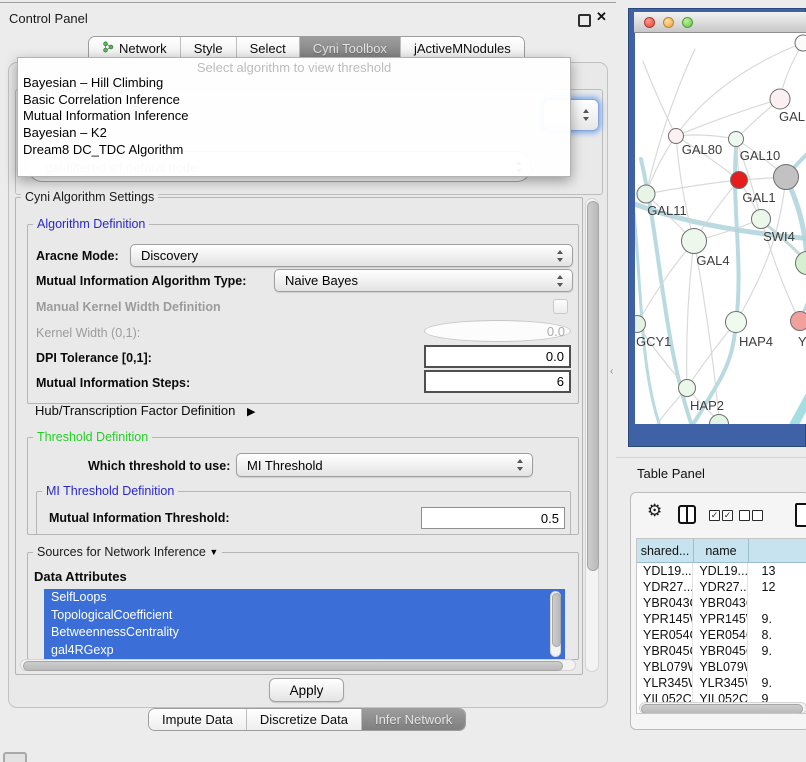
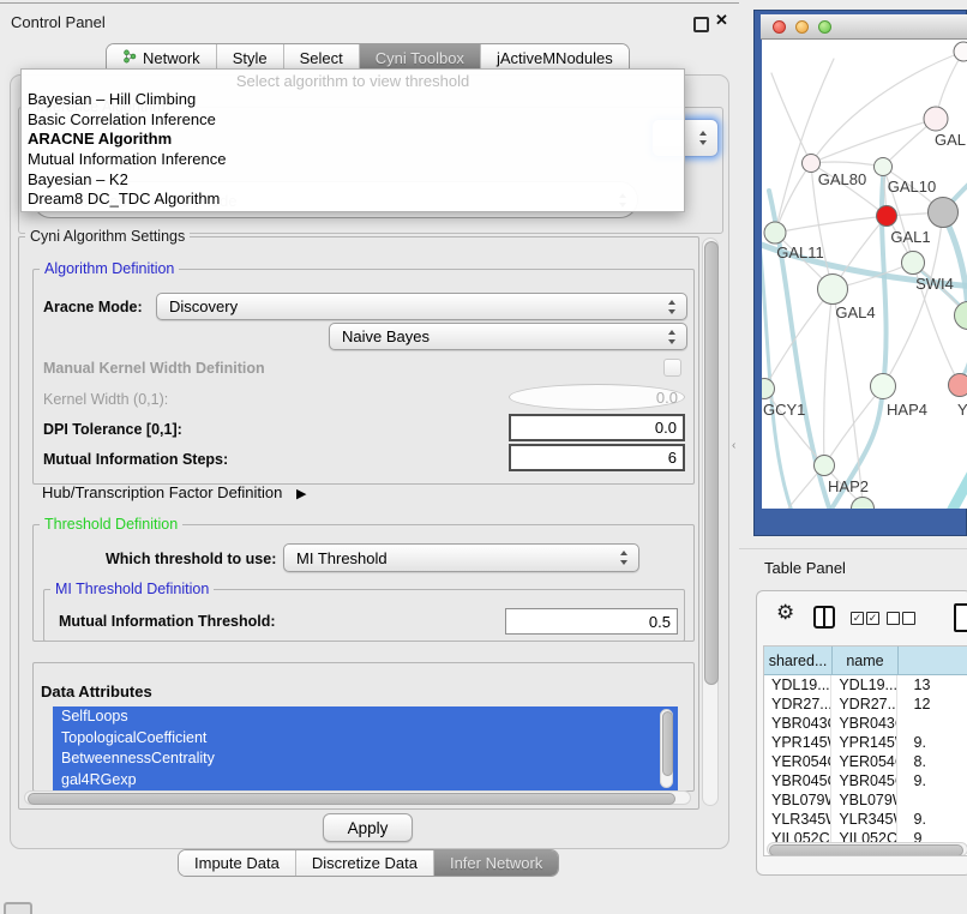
  Control Panel
  ✕
  Network
  Style
  Select
  Cyni Toolbox
  jActiveMNodules
  Select algorithm to view threshold
  Bayesian – Hill Climbing
  Basic Correlation Inference
+ ARACNE Algorithm
  Mutual Information Inference
  Bayesian – K2
  Dream8 DC_TDC Algorithm
  Cyni Algorithm Settings
  Algorithm Definition
  Aracne Mode:
  Discovery
- Mutual Information Algorithm Type:
  Naive Bayes
  Manual Kernel Width Definition
  Kernel Width (0,1):
  0.0
  DPI Tolerance [0,1]:
  0.0
  Mutual Information Steps:
  6
  Hub/Transcription Factor Definition ▶
  Threshold Definition
  Which threshold to use:
  MI Threshold
  MI Threshold Definition
  Mutual Information Threshold:
  0.5
- Sources for Network Inference ▼
  Data Attributes
  SelfLoops
  TopologicalCoefficient
  BetweennessCentrality
  gal4RGexp
  Apply
  Impute Data
  Discretize Data
  Infer Network
  ‹
  GAL
  GAL80
  GAL10
  GAL1
  GAL11
  SWI4
  GAL4
  GCY1
  HAP4
  Y
  HAP2
  Table Panel
  ⚙
  ✓
  ✓
  shared...
  name
  YDL19...
  YDL19...
  13
  YDR27...
  YDR27..
  12
  YBR043
  YBR043
  YPR145
  YPR145
  9.
  YER054
  YER054
  8.
  YBR045
  YBR045
  9.
  YBL079
  YBL079
  YLR345
  YLR345
  9.
  YIL052C
  YIL052C
  9
